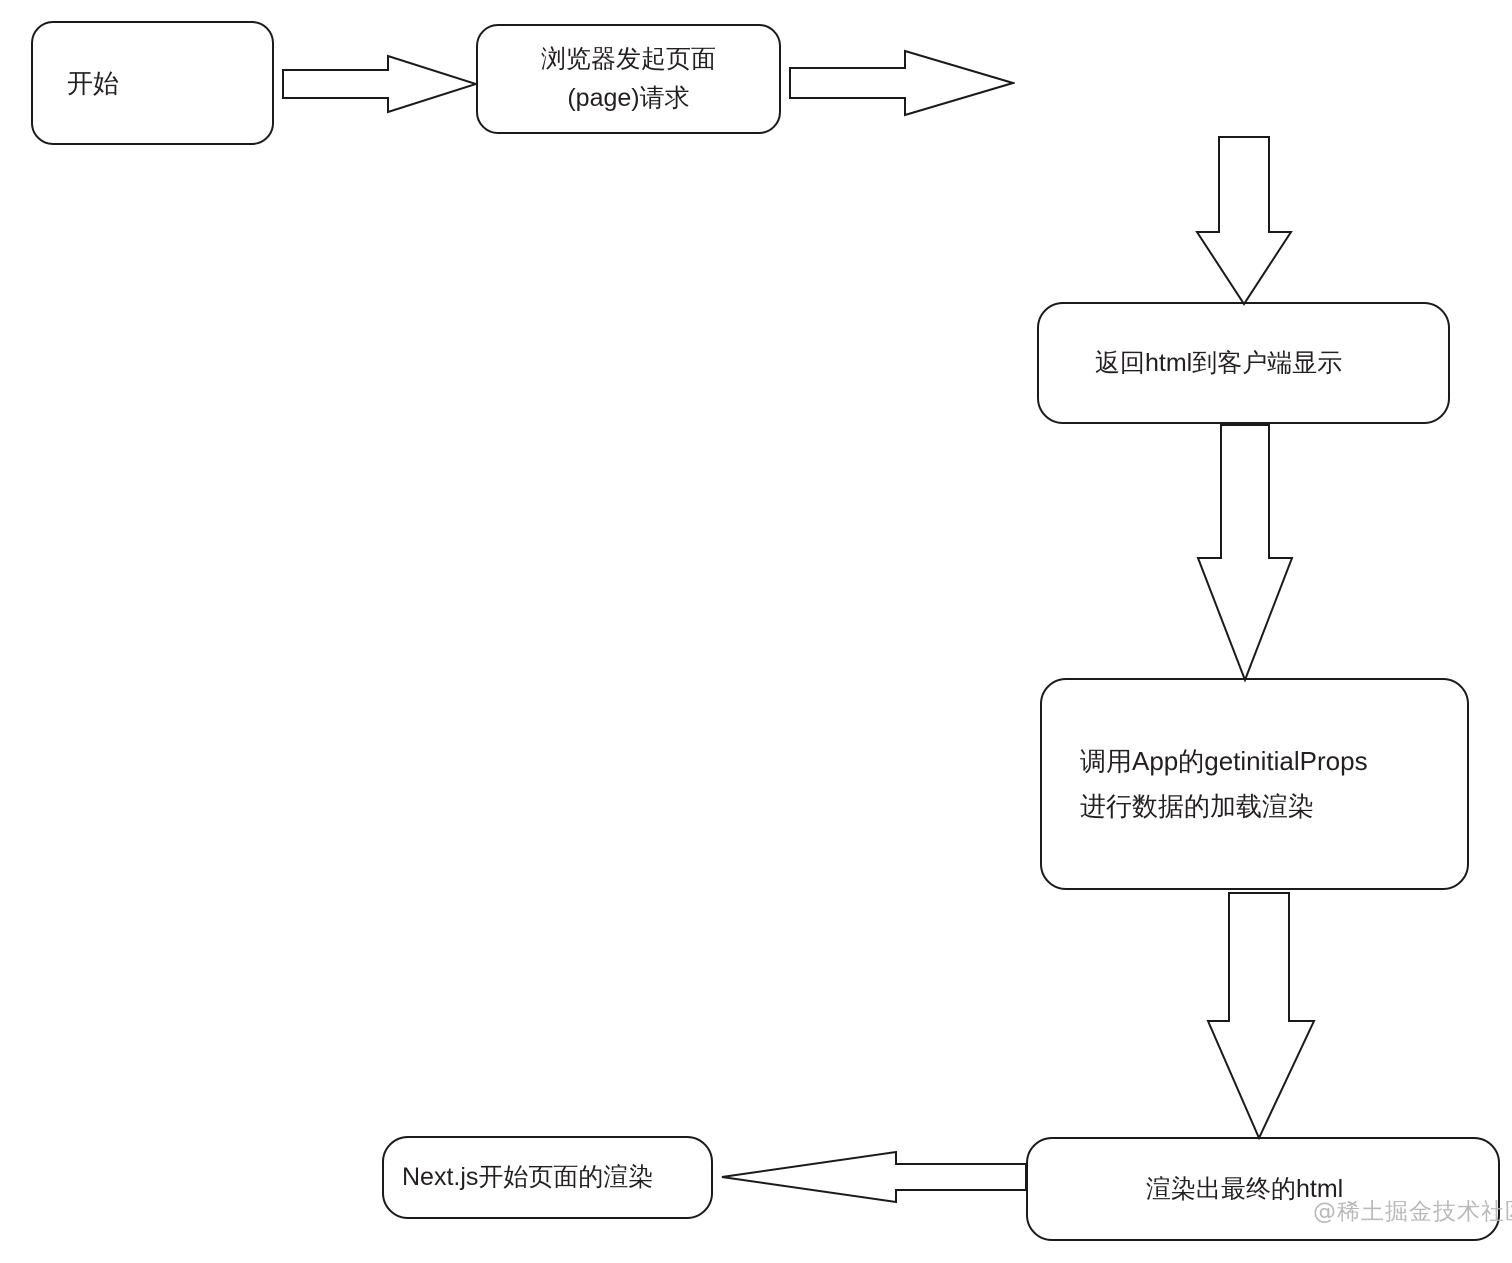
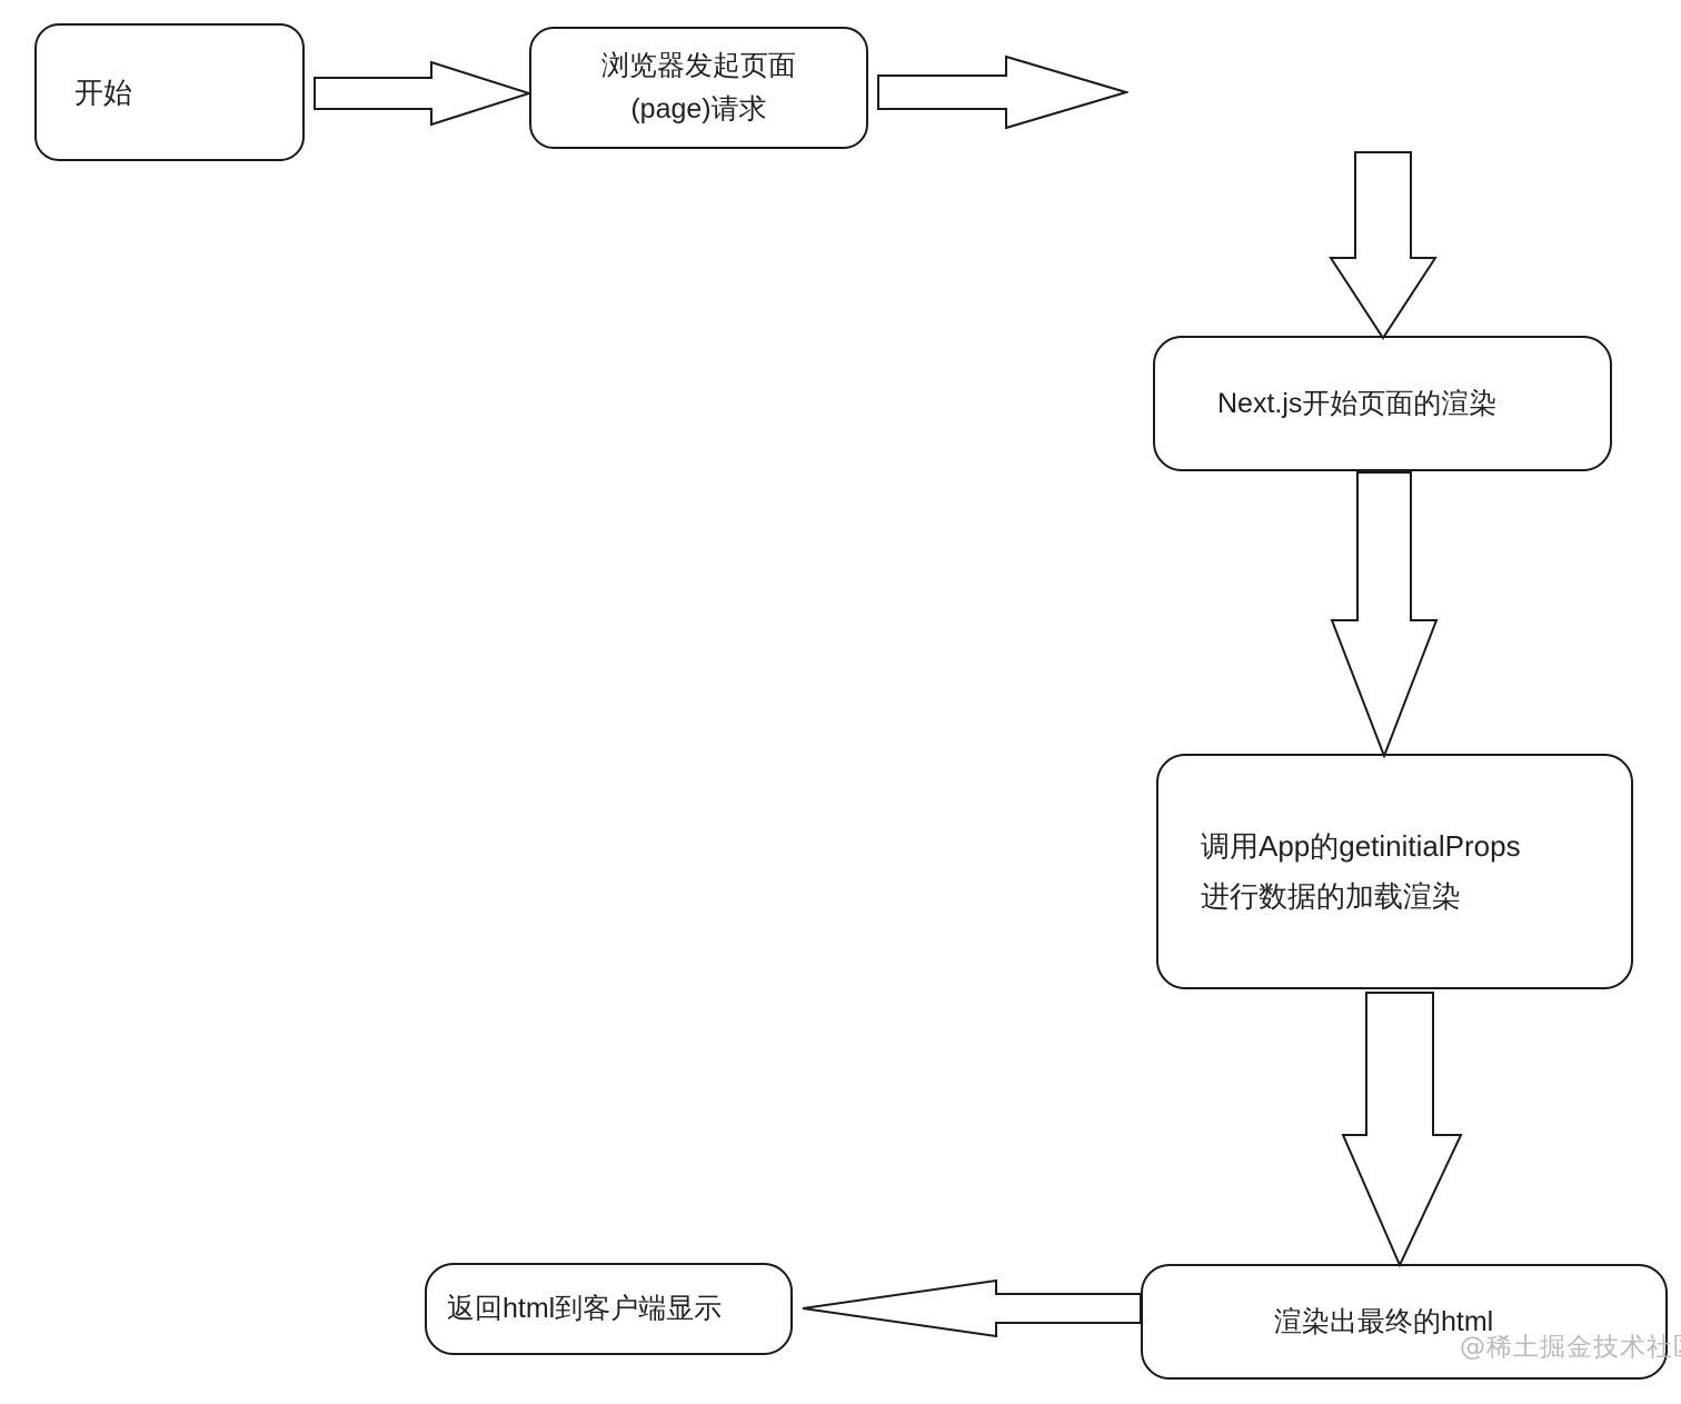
  开始
  浏览器发起页面
  (page)请求
- 返回html到客户端显示
+ Next.js开始页面的渲染
  调用App的getinitialProps
  进行数据的加载渲染
  渲染出最终的html
- Next.js开始页面的渲染
+ 返回html到客户端显示
  @稀土掘金技术社
